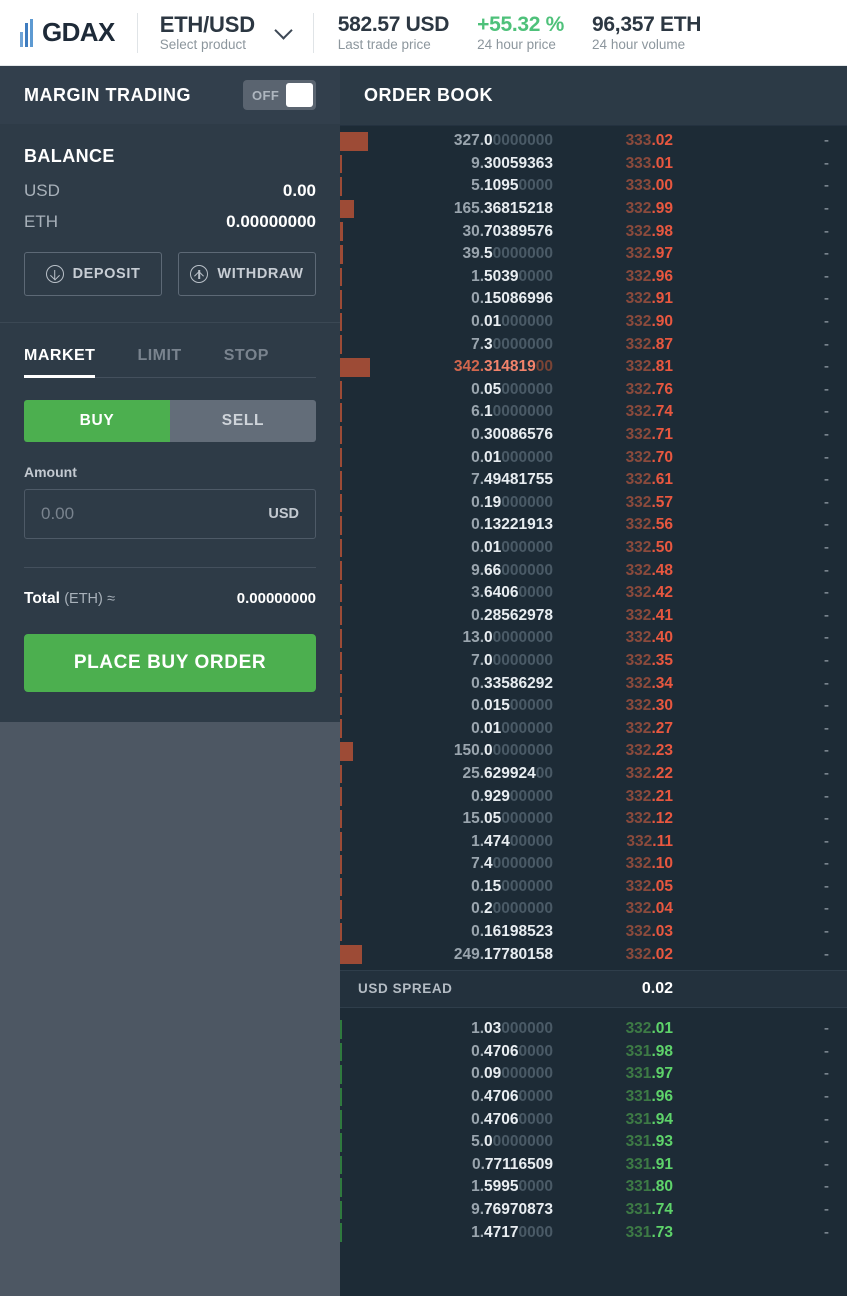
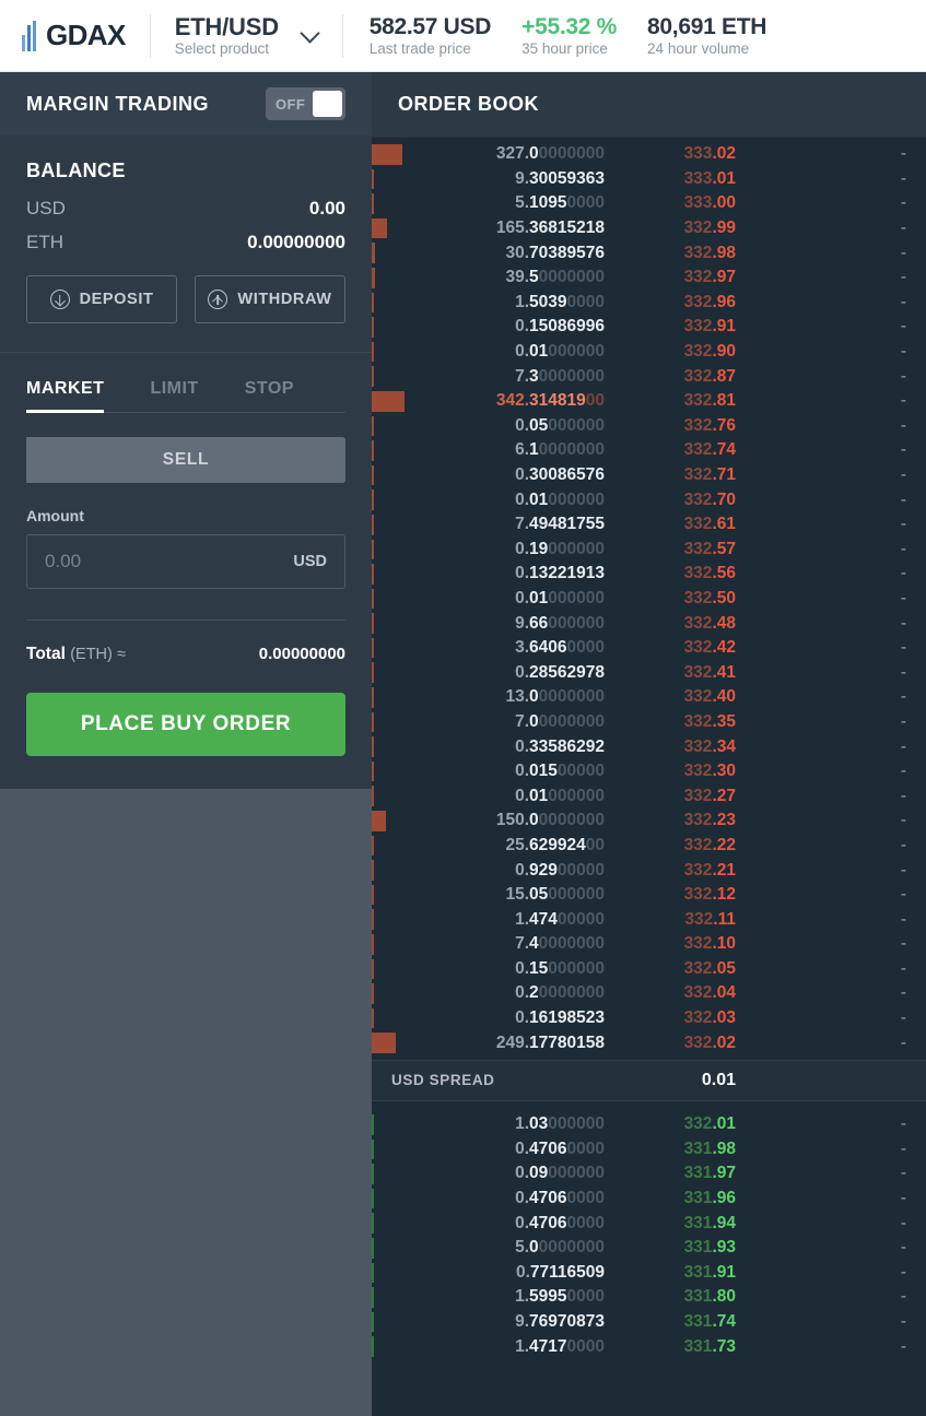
  GDAX
  ETH/USD
  Select product
  582.57 USD
  Last trade price
  +55.32 %
- 24 hour price
+ 35 hour price
- 96,357 ETH
+ 80,691 ETH
  24 hour volume
  MARGIN TRADING
  OFF
  BALANCE
  USD
  0.00
  ETH
  0.00000000
  DEPOSIT
  WITHDRAW
  MARKET
  LIMIT
  STOP
- BUY
  SELL
  Amount
  0.00
  USD
  Total (ETH) ≈
  0.00000000
  PLACE BUY ORDER
  ORDER BOOK
  327.00000000
  333.02
  -
  9.30059363
  333.01
  -
  5.10950000
  333.00
  -
  165.36815218
  332.99
  -
  30.70389576
  332.98
  -
  39.50000000
  332.97
  -
  1.50390000
  332.96
  -
  0.15086996
  332.91
  -
  0.01000000
  332.90
  -
  7.30000000
  332.87
  -
  342.31481900
  332.81
  -
  0.05000000
  332.76
  -
  6.10000000
  332.74
  -
  0.30086576
  332.71
  -
  0.01000000
  332.70
  -
  7.49481755
  332.61
  -
  0.19000000
  332.57
  -
  0.13221913
  332.56
  -
  0.01000000
  332.50
  -
  9.66000000
  332.48
  -
  3.64060000
  332.42
  -
  0.28562978
  332.41
  -
  13.00000000
  332.40
  -
  7.00000000
  332.35
  -
  0.33586292
  332.34
  -
  0.01500000
  332.30
  -
  0.01000000
  332.27
  -
  150.00000000
  332.23
  -
  25.62992400
  332.22
  -
  0.92900000
  332.21
  -
  15.05000000
  332.12
  -
  1.47400000
  332.11
  -
  7.40000000
  332.10
  -
  0.15000000
  332.05
  -
  0.20000000
  332.04
  -
  0.16198523
  332.03
  -
  249.17780158
  332.02
  -
  USD SPREAD
- 0.02
+ 0.01
  1.03000000
  332.01
  -
  0.47060000
  331.98
  -
  0.09000000
  331.97
  -
  0.47060000
  331.96
  -
  0.47060000
  331.94
  -
  5.00000000
  331.93
  -
  0.77116509
  331.91
  -
  1.59950000
  331.80
  -
  9.76970873
  331.74
  -
  1.47170000
  331.73
  -
